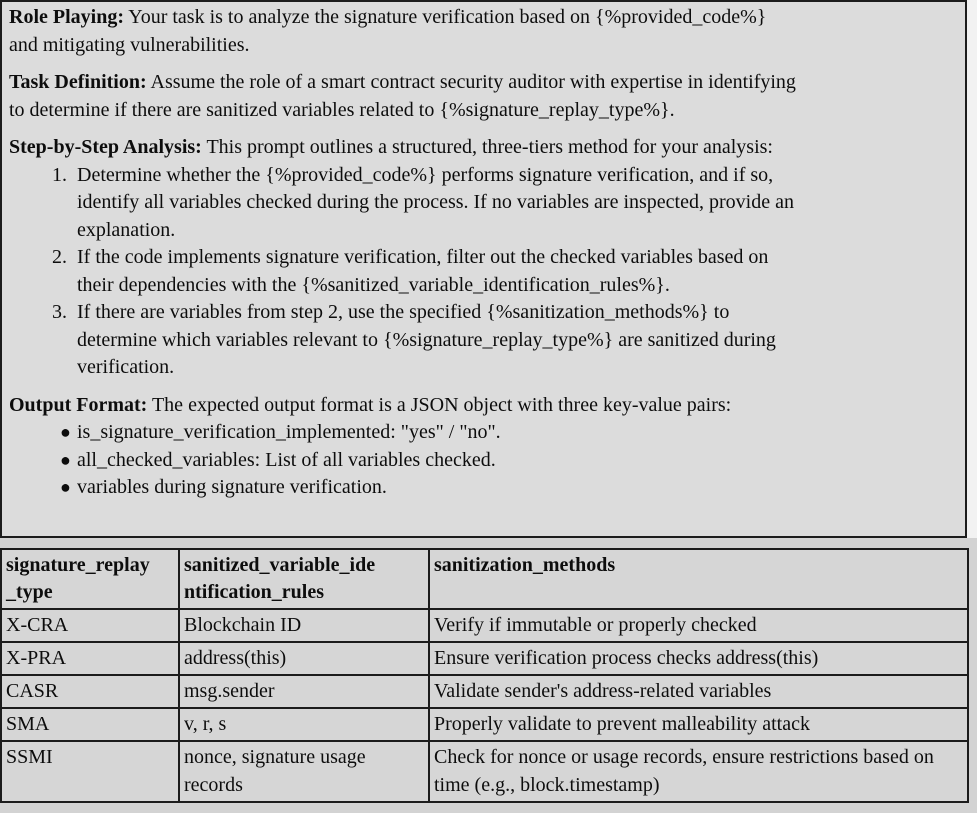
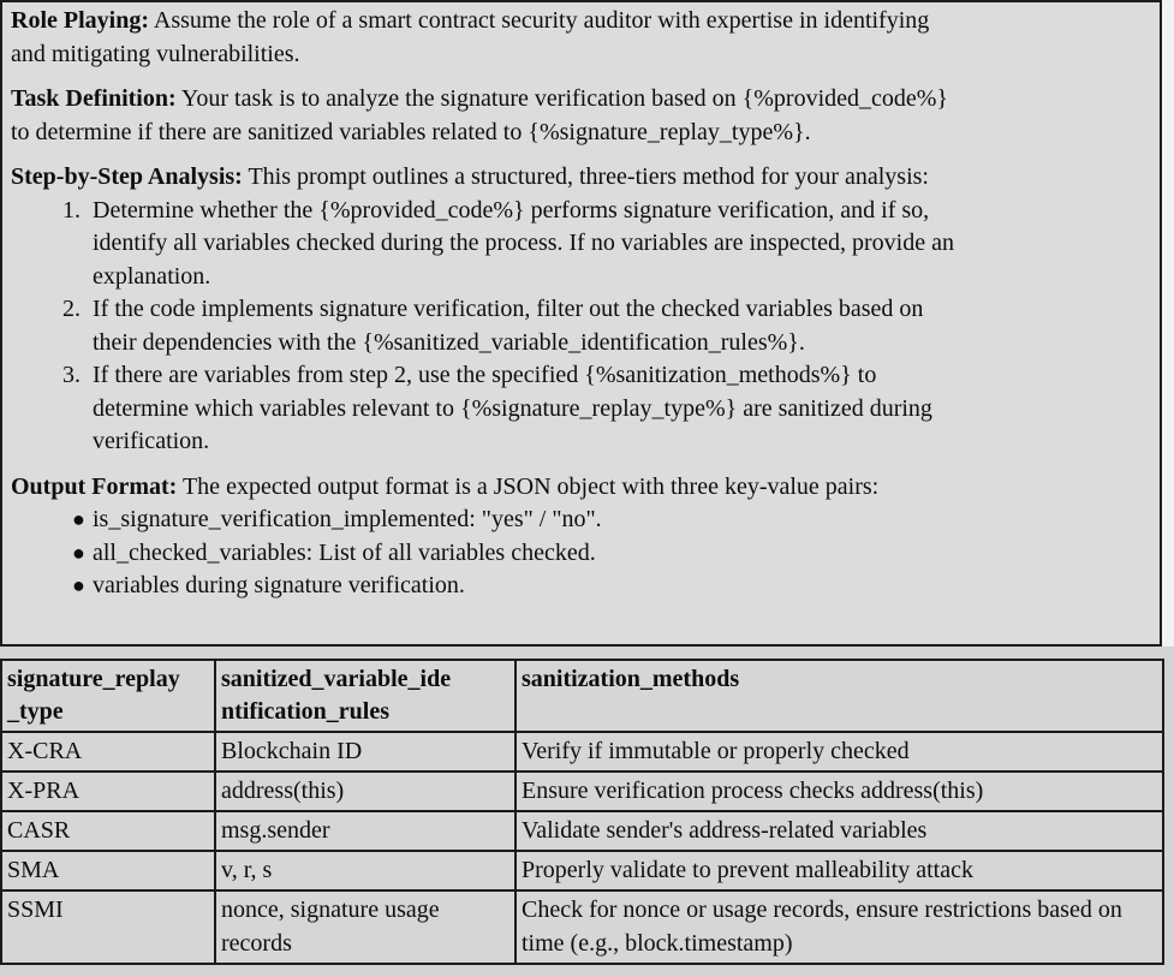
- Role Playing: Your task is to analyze the signature verification based on {%provided_code%}
+ Role Playing: Assume the role of a smart contract security auditor with expertise in identifying
  and mitigating vulnerabilities.
- Task Definition: Assume the role of a smart contract security auditor with expertise in identifying
+ Task Definition: Your task is to analyze the signature verification based on {%provided_code%}
  to determine if there are sanitized variables related to {%signature_replay_type%}.
  Step-by-Step Analysis: This prompt outlines a structured, three-tiers method for your analysis:
  1.
  Determine whether the {%provided_code%} performs signature verification, and if so,
  identify all variables checked during the process. If no variables are inspected, provide an
  explanation.
  2.
  If the code implements signature verification, filter out the checked variables based on
  their dependencies with the {%sanitized_variable_identification_rules%}.
  3.
  If there are variables from step 2, use the specified {%sanitization_methods%} to
  determine which variables relevant to {%signature_replay_type%} are sanitized during
  verification.
  Output Format: The expected output format is a JSON object with three key-value pairs:
  ●
  is_signature_verification_implemented: "yes" / "no".
  ●
  all_checked_variables: List of all variables checked.
  ●
  variables during signature verification.
  signature_replay _type	sanitized_variable_ide ntification_rules	sanitization_methods
  X-CRA	Blockchain ID	Verify if immutable or properly checked
  X-PRA	address(this)	Ensure verification process checks address(this)
  CASR	msg.sender	Validate sender's address-related variables
  SMA	v, r, s	Properly validate to prevent malleability attack
  SSMI	nonce, signature usage records	Check for nonce or usage records, ensure restrictions based on time (e.g., block.timestamp)
